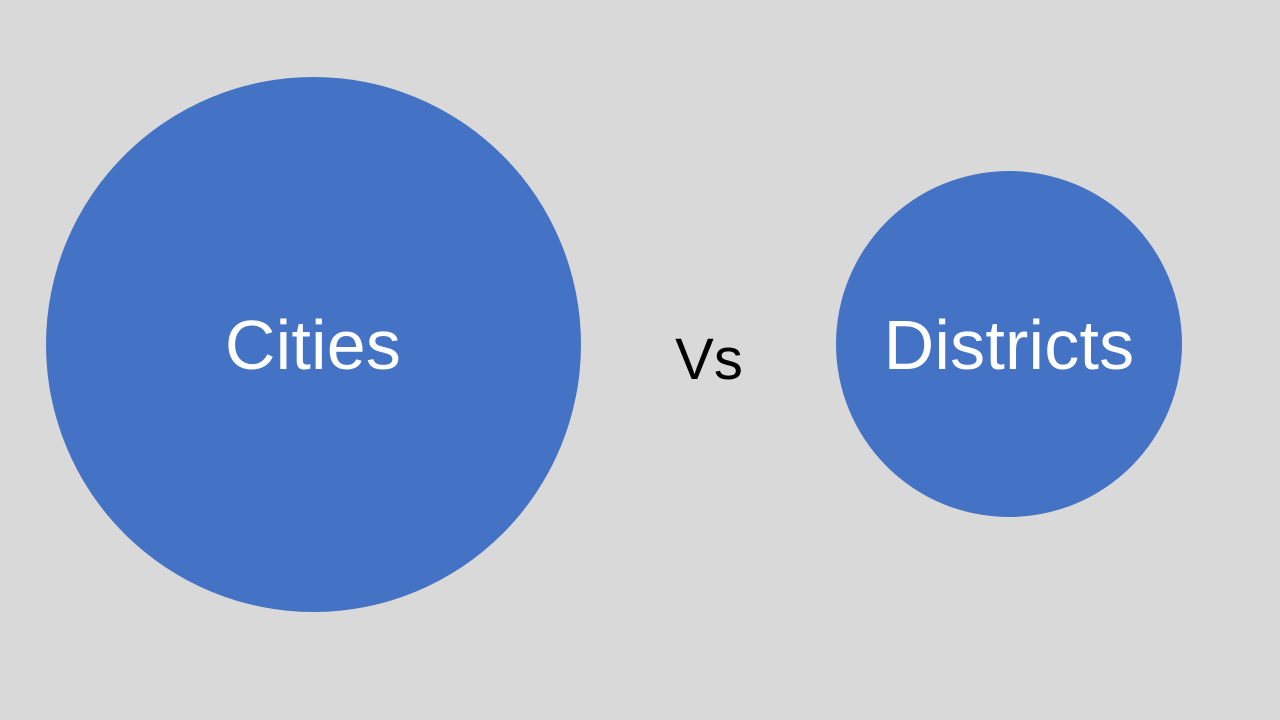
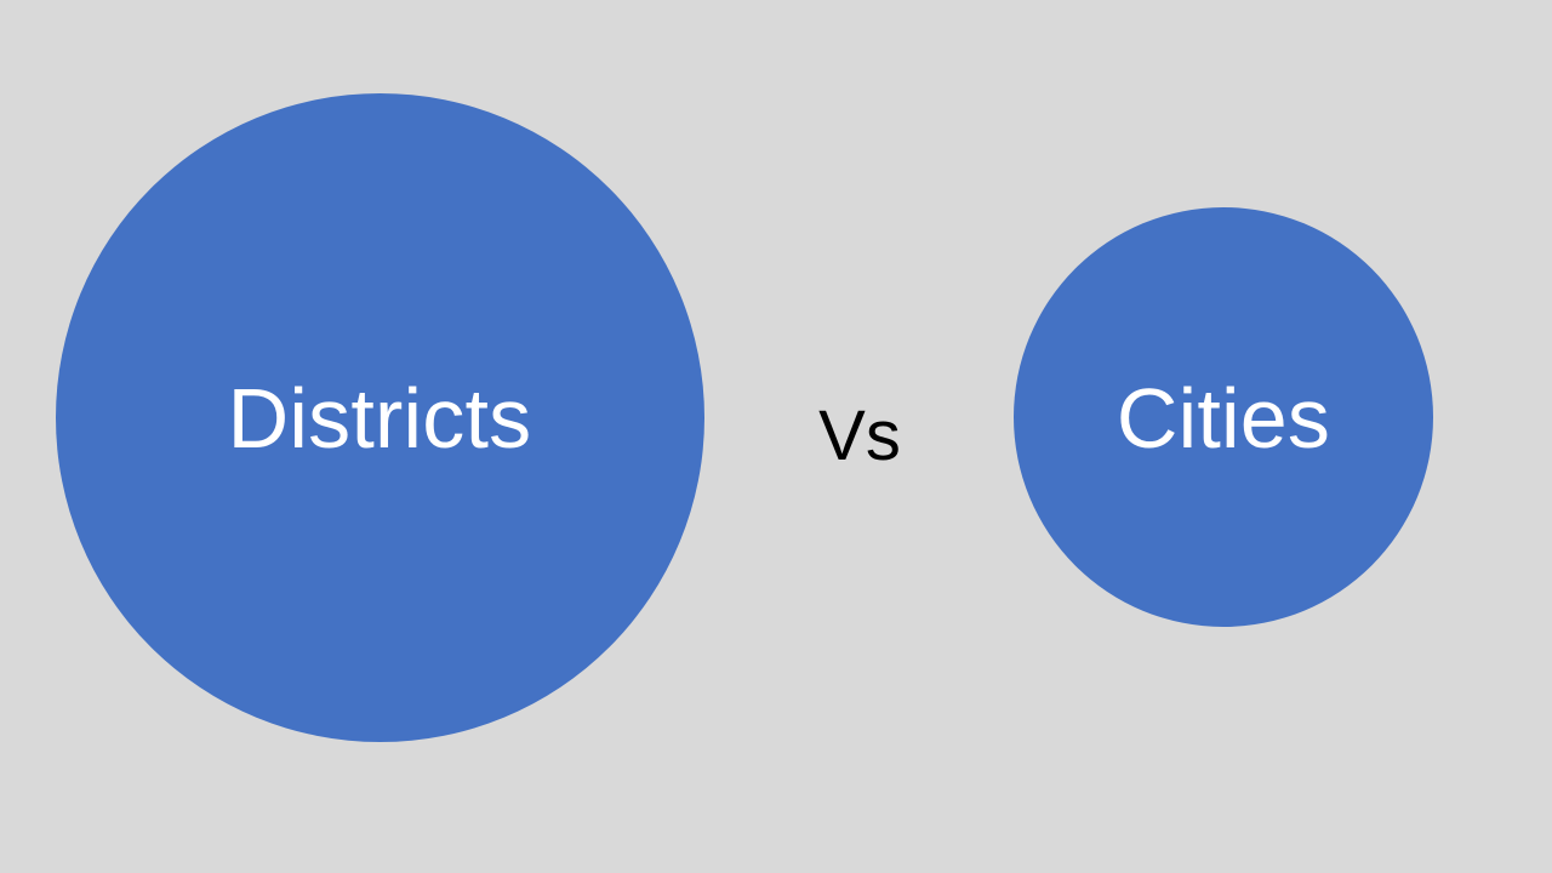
- Cities
+ Districts
  Vs
- Districts
+ Cities
